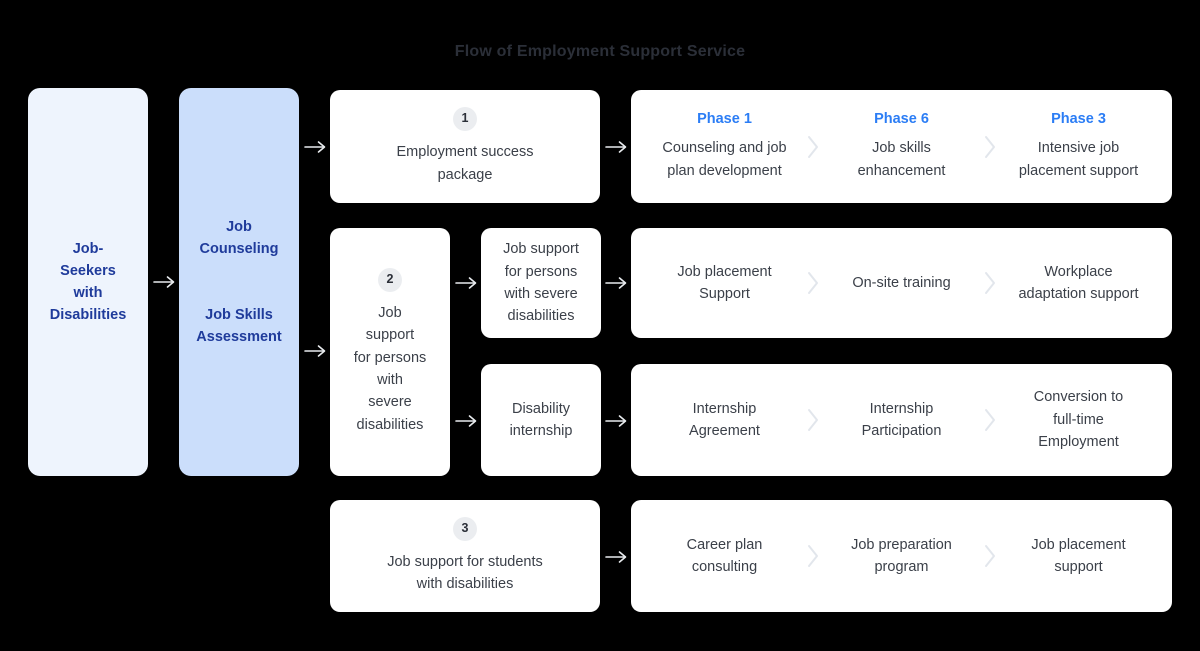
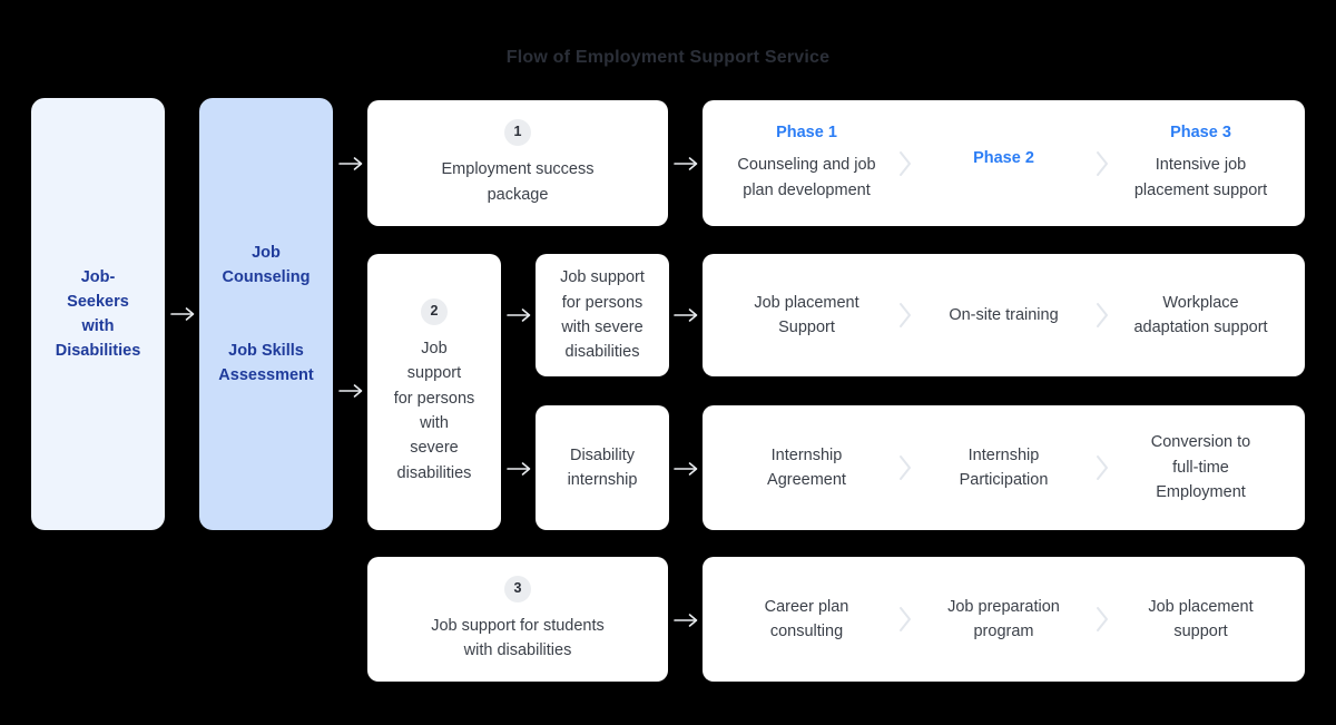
  Flow of Employment Support Service
  Job-
  Seekers
  with
  Disabilities
  Job
  Counseling
  Job Skills
  Assessment
  1
  Employment success
  package
  Phase 1
  Counseling and job
  plan development
- Phase 6
+ Phase 2
- Job skills
- enhancement
  Phase 3
  Intensive job
  placement support
  2
  Job
  support
  for persons
  with
  severe
  disabilities
  Job support
  for persons
  with severe
  disabilities
  Disability
  internship
  Job placement
  Support
  On-site training
  Workplace
  adaptation support
  Internship
  Agreement
  Internship
  Participation
  Conversion to
  full-time
  Employment
  3
  Job support for students
  with disabilities
  Career plan
  consulting
  Job preparation
  program
  Job placement
  support
